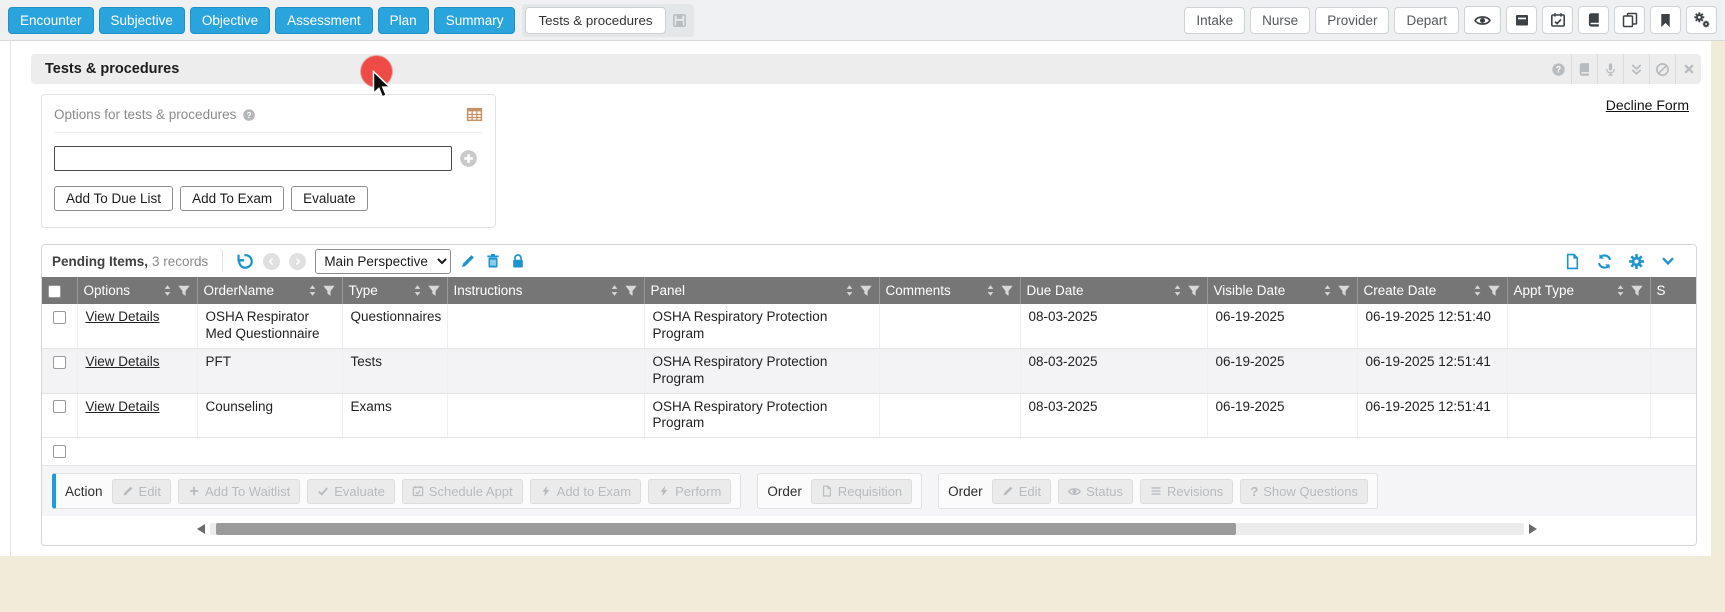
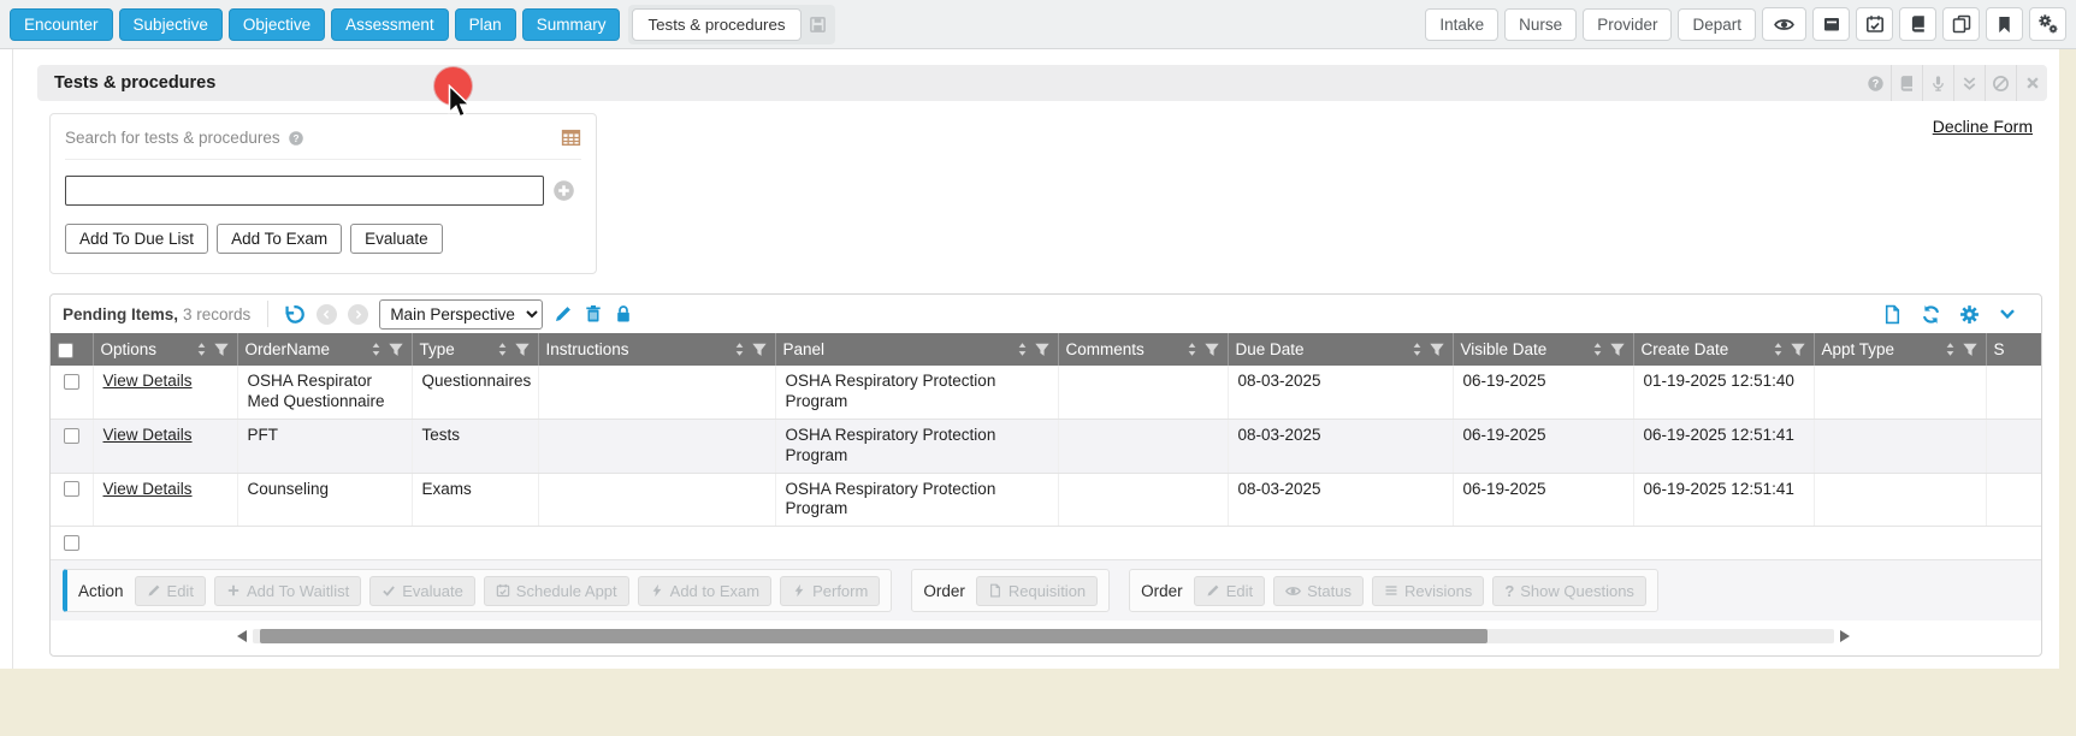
  Encounter
  Subjective
  Objective
  Assessment
  Plan
  Summary
  Tests & procedures
  Intake
  Nurse
  Provider
  Depart
  Tests & procedures
- Options for tests & procedures
+ Search for tests & procedures
  Add To Due List
  Add To Exam
  Evaluate
  Decline Form
  Pending Items,
  3 records
  Main Perspective
  	Options	OrderName	Type	Instructions	Panel	Comments	Due Date	Visible Date	Create Date	Appt Type	S
- 	View Details	OSHA Respirator Med Questionnaire	Questionnaires		OSHA Respiratory Protection Program		08-03-2025	06-19-2025	06-19-2025 12:51:40
+ 	View Details	OSHA Respirator Med Questionnaire	Questionnaires		OSHA Respiratory Protection Program		08-03-2025	06-19-2025	01-19-2025 12:51:40
  	View Details	PFT	Tests		OSHA Respiratory Protection Program		08-03-2025	06-19-2025	06-19-2025 12:51:41
  	View Details	Counseling	Exams		OSHA Respiratory Protection Program		08-03-2025	06-19-2025	06-19-2025 12:51:41
  Action
  Edit
  Add To Waitlist
  Evaluate
  Schedule Appt
  Add to Exam
  Perform
  Order
  Requisition
  Order
  Edit
  Status
  Revisions
  ?
  Show Questions
